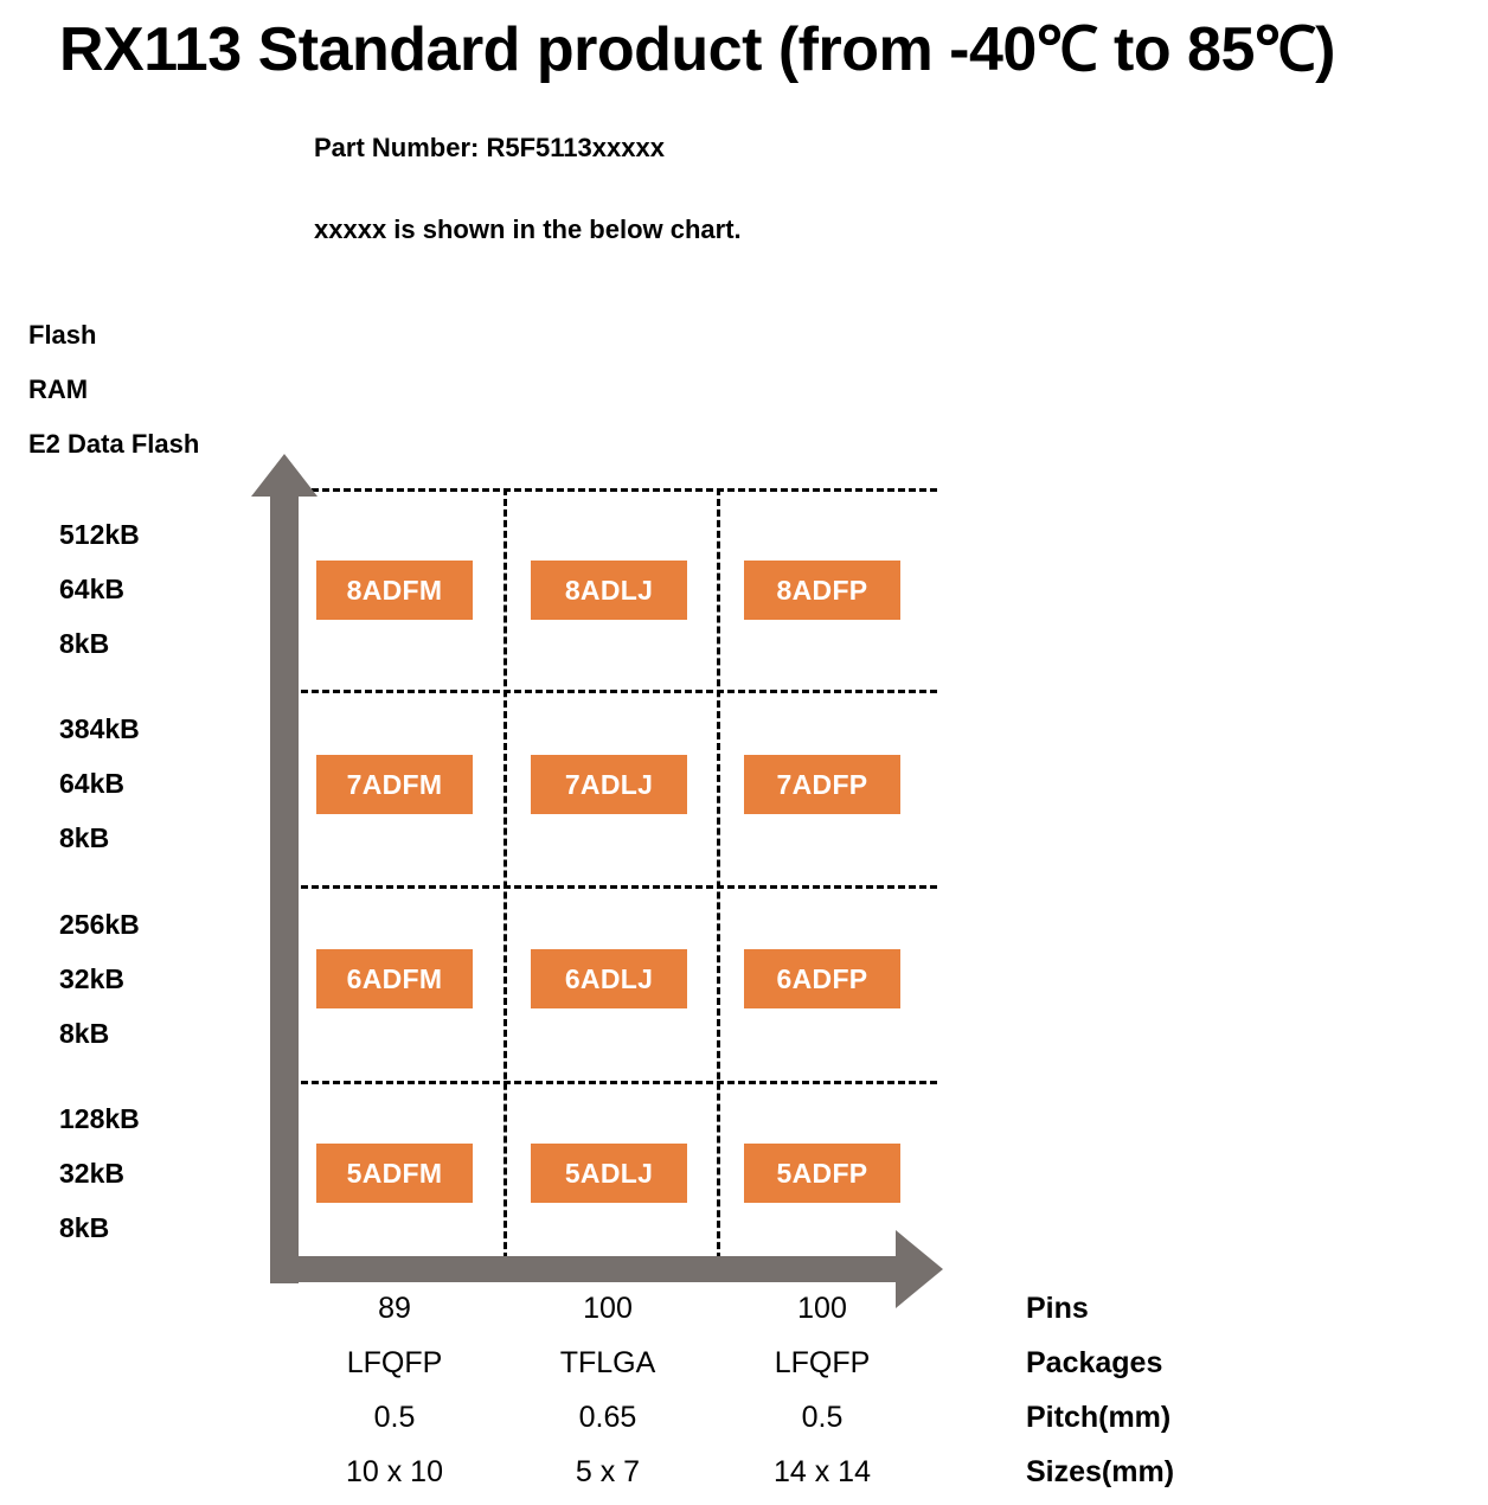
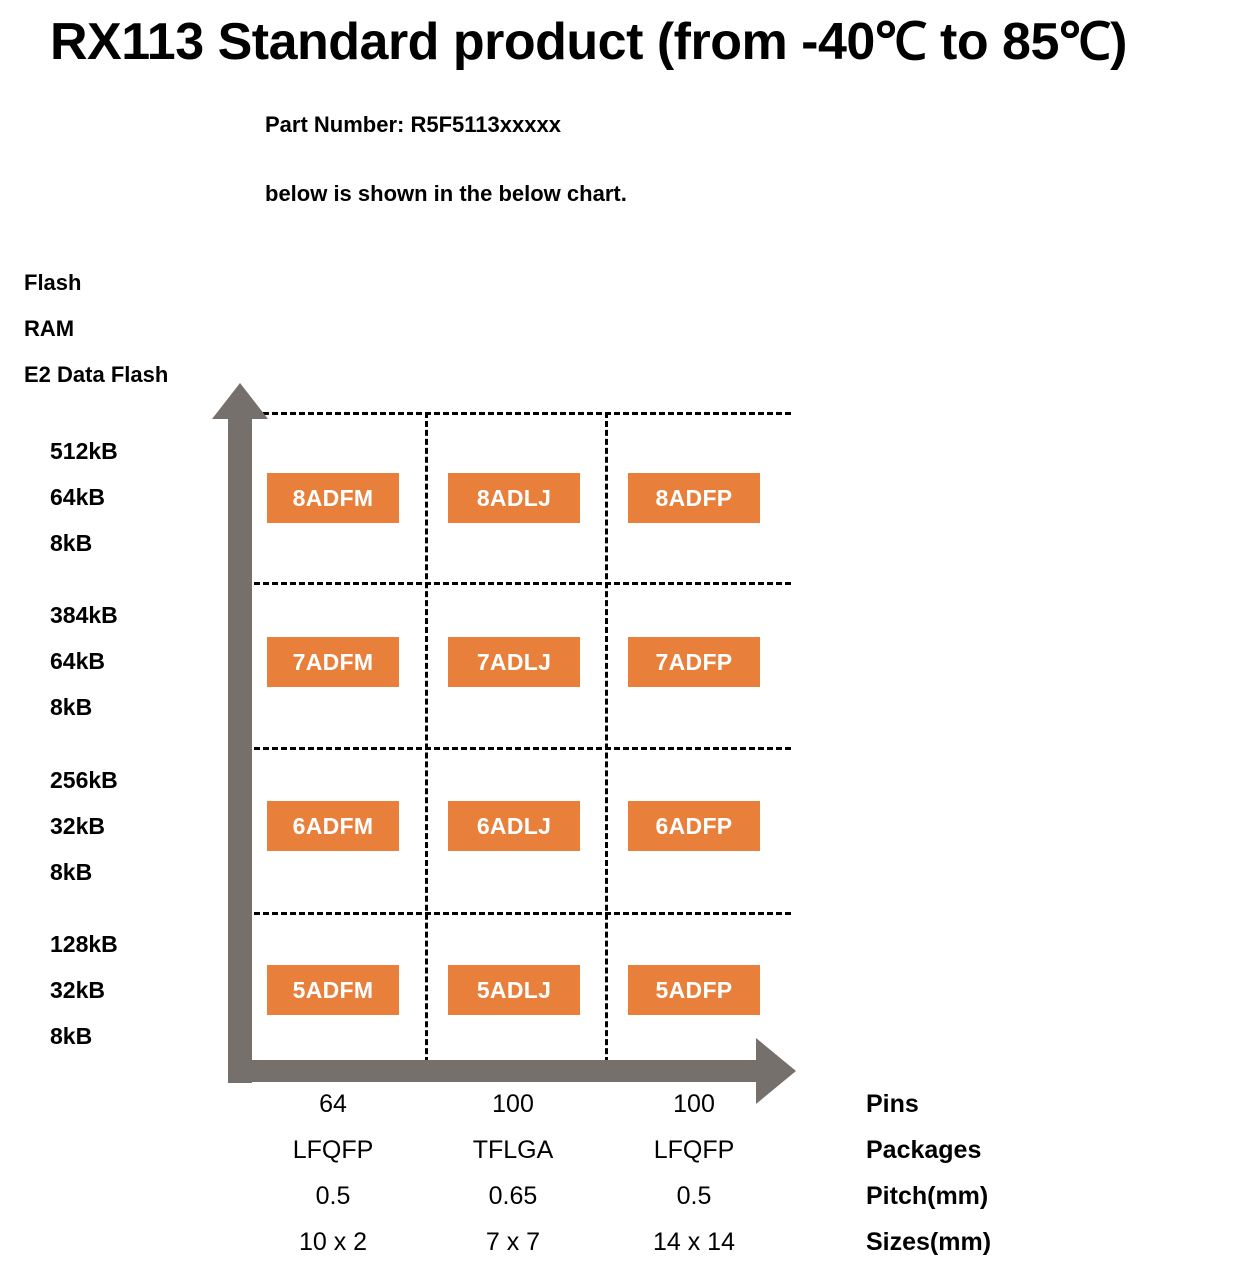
  RX113 Standard product (from -40℃ to 85℃)
  Part Number: R5F5113xxxxx
- xxxxx is shown in the below chart.
+ below is shown in the below chart.
  Flash
  RAM
  E2 Data Flash
  512kB
  64kB
  8kB
  384kB
  64kB
  8kB
  256kB
  32kB
  8kB
  128kB
  32kB
  8kB
  8ADFM
  8ADLJ
  8ADFP
  7ADFM
  7ADLJ
  7ADFP
  6ADFM
  6ADLJ
  6ADFP
  5ADFM
  5ADLJ
  5ADFP
- 89
+ 64
  LFQFP
  0.5
- 10 x 10
+ 10 x 2
  100
  TFLGA
  0.65
- 5 x 7
+ 7 x 7
  100
  LFQFP
  0.5
  14 x 14
  Pins
  Packages
  Pitch(mm)
  Sizes(mm)
